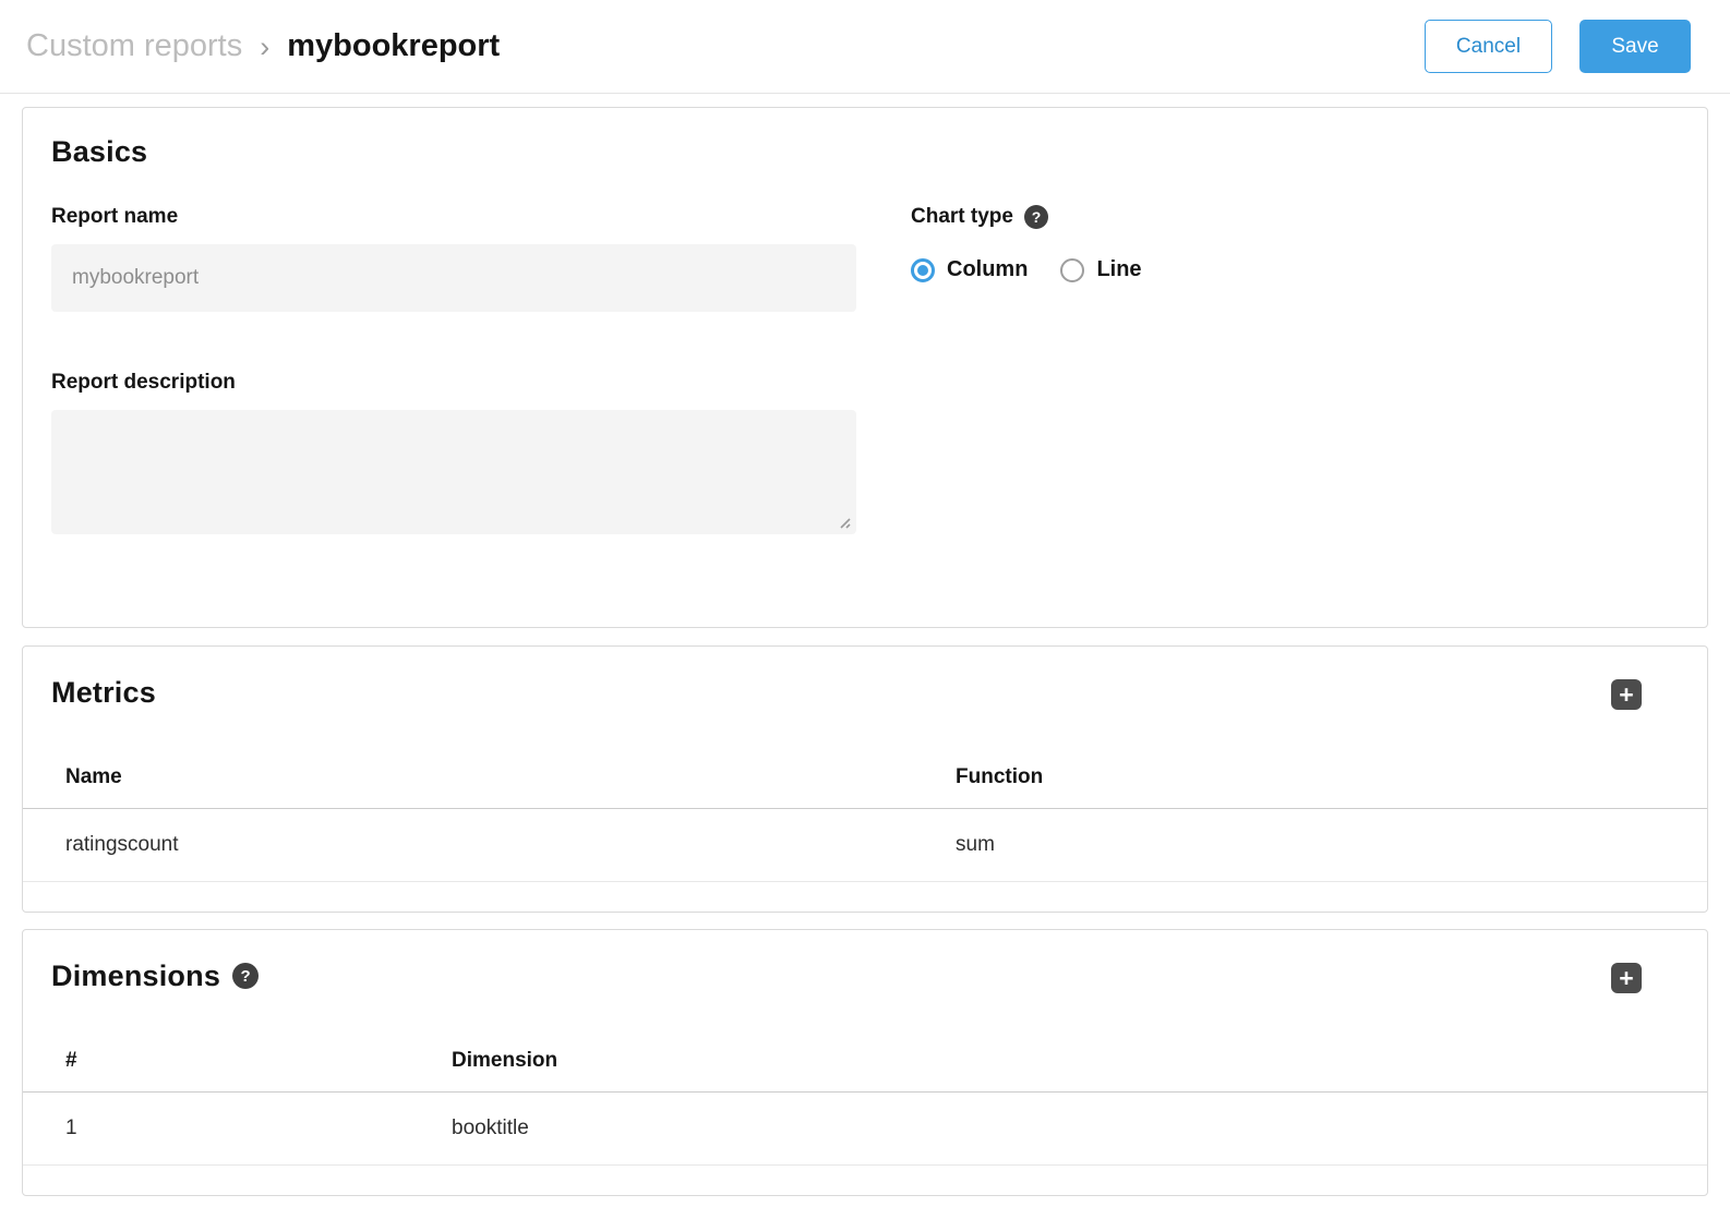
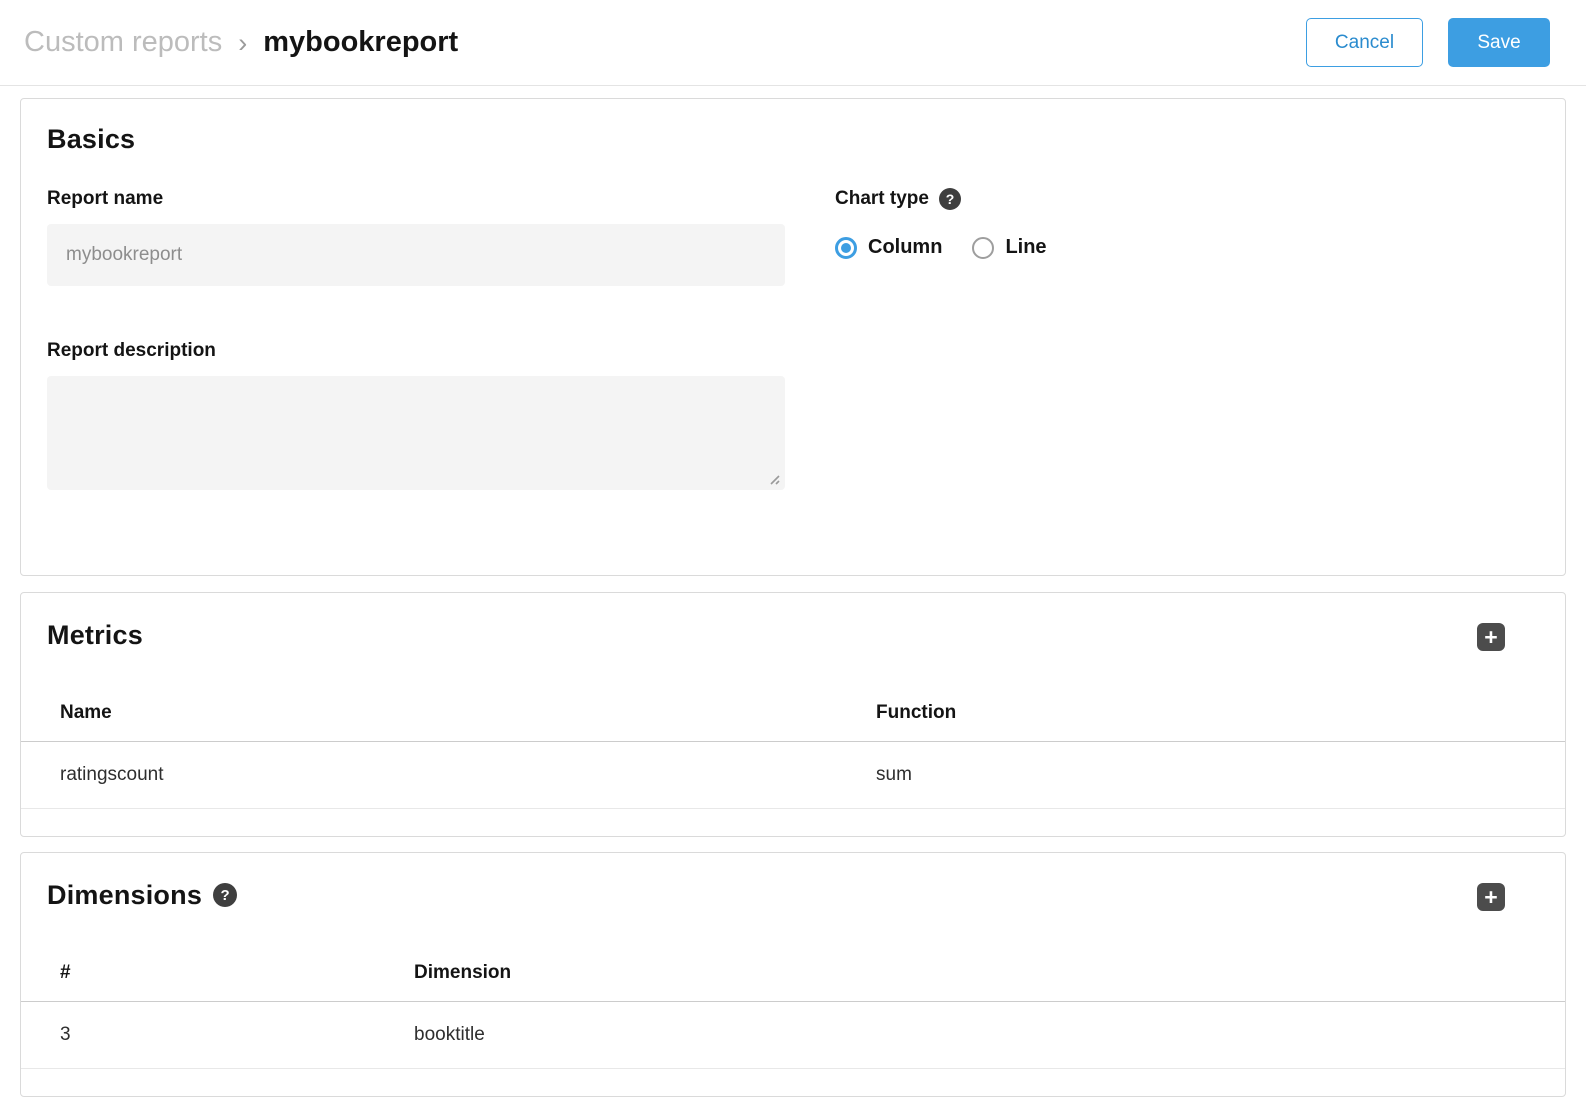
  Custom reports
  ›
  mybookreport
  Cancel
  Save
  Basics
  Report name
  mybookreport
  Report description
  Chart type
  ?
  Column
  Line
  Metrics
  +
  Name
  Function
  ratingscount
  sum
  Dimensions
  ?
  +
  #
  Dimension
- 1
+ 3
  booktitle
